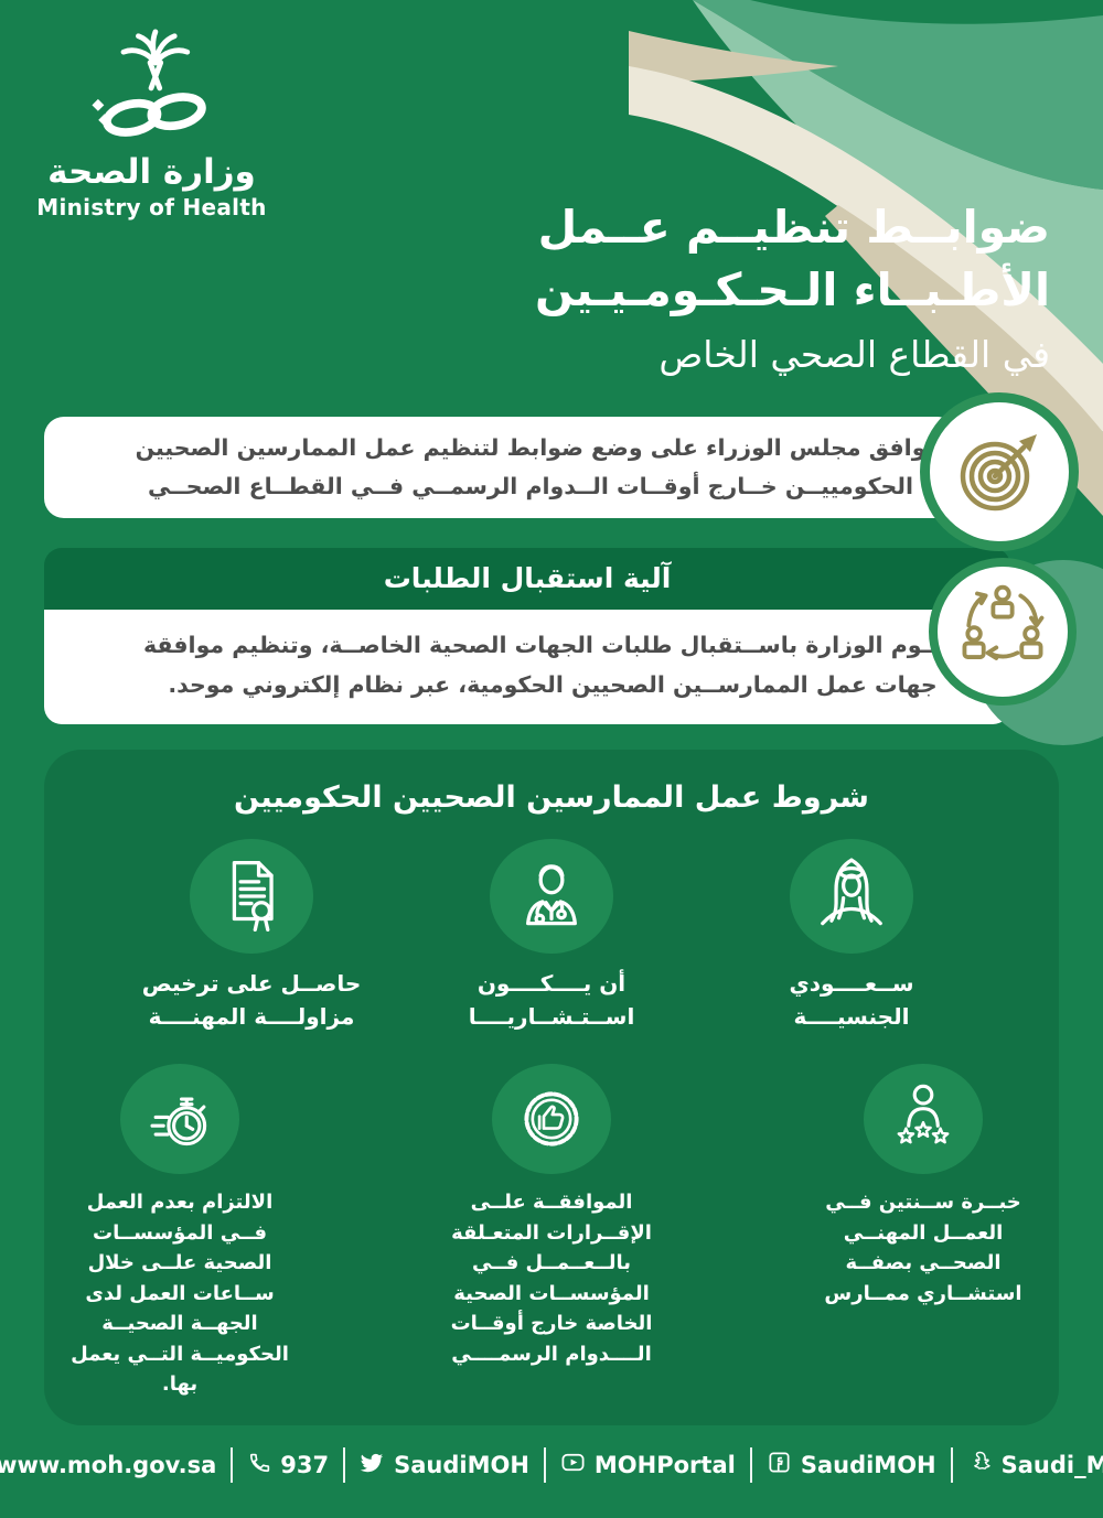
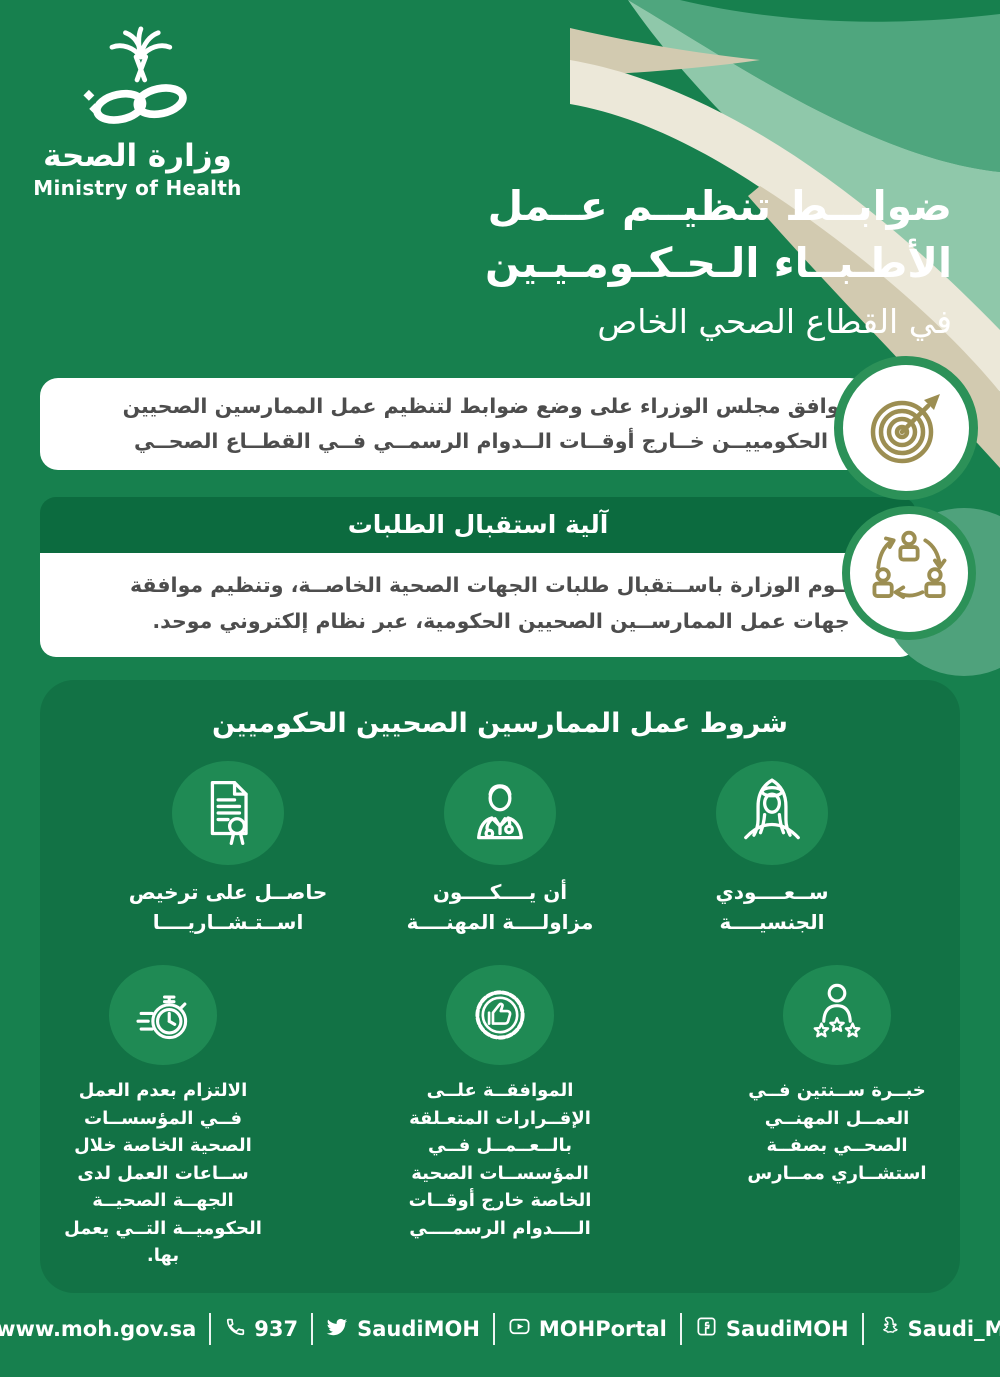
  وزارة الصحة
  Ministry of Health
  ضوابــط تنظيــم عــمل
  الأطـبــاء الـحـكـومـيـين
  في القطاع الصحي الخاص
  وافق مجلس الوزراء على وضع ضوابط لتنظيم عمل الممارسين الصحيين
  الحكومييــن خــارج أوقــات الــدوام الرسمــي فــي القطــاع الصحــي
  آلية استقبال الطلبات
  ـوم الوزارة باســتقبال طلبات الجهات الصحية الخاصــة، وتنظيم موافقة
  جهات عمل الممارســين الصحيين الحكومية، عبر نظام إلكتروني موحد.
  شروط عمل الممارسين الصحيين الحكوميين
  ســعــــودي
  الجنسيــــة
  أن يــــكــــون
- اســتـشــاريــــا
+ مزاولــــة المهنــــة
  حاصــل على ترخيص
- مزاولــــة المهنــــة
+ اســتـشــاريــــا
  خبــرة ســنتين فــي العمــل المهنــي الصحــي بصفــة استشــاري ممــارس
  الموافقــة علــى الإقــرارات المتعـلقة بالــعــمــل فــي المؤسســات الصحية الخاصة خارج أوقــات الــــدوام الرسمــــي
- الالتزام بعدم العمل فــي المؤسســات الصحية علــى خلال ســاعات العمل لدى الجهــة الصحيــة الحكوميــة التــي يعمل بها.
+ الالتزام بعدم العمل فــي المؤسســات الصحية الخاصة خلال ســاعات العمل لدى الجهــة الصحيــة الحكوميــة التــي يعمل بها.
  www.moh.gov.sa
  937
  SaudiMOH
  MOHPortal
  SaudiMOH
  Saudi_M
